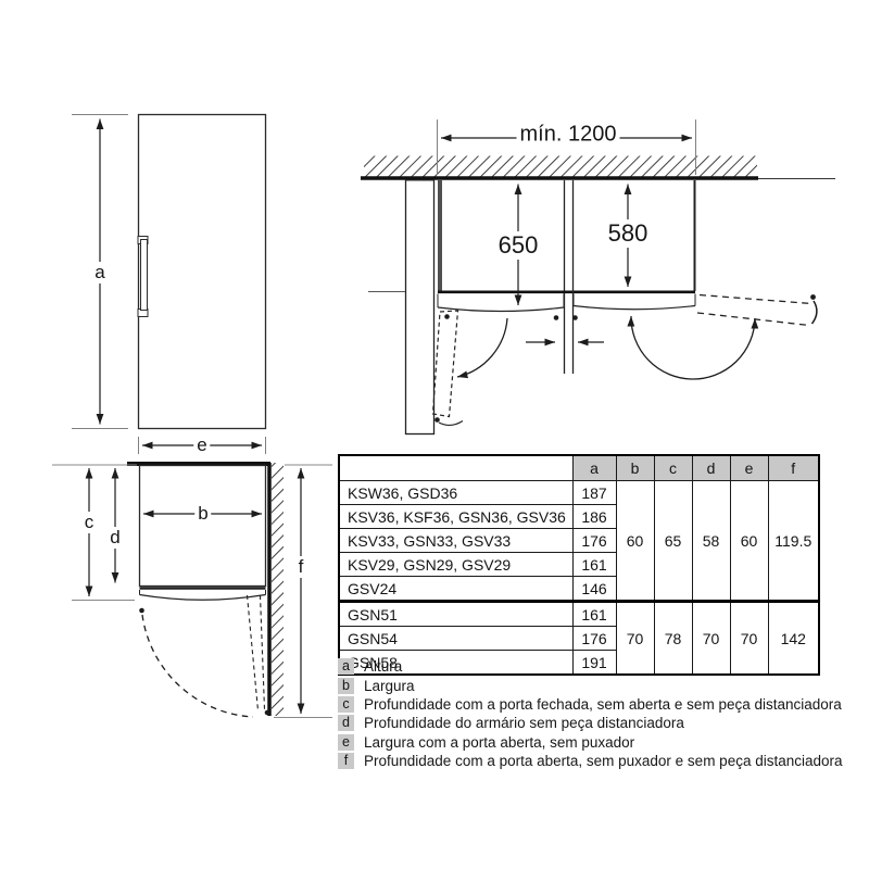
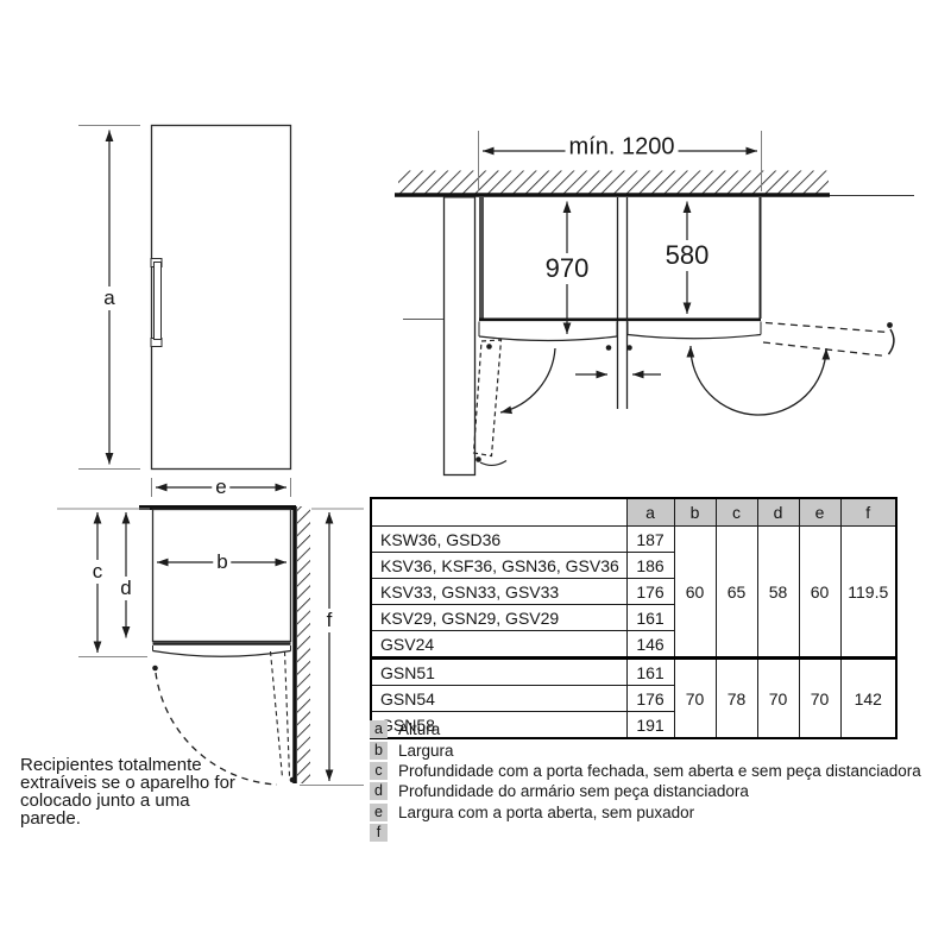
  a
  mín. 1200
- 650
+ 970
  580
  e
  b
  c
  d
  f
+ Recipientes totalmente extraíveis se o aparelho for colocado junto a uma parede.
  	a	b	c	d	e	f
  KSW36, GSD36	187	60	65	58	60	119.5
  KSV36, KSF36, GSN36, GSV36	186
  KSV33, GSN33, GSV33	176
  KSV29, GSN29, GSV29	161
  GSV24	146
  GSN51	161	70	78	70	70	142
  GSN54	176
  SN58	191
  a
  Altura
  b
  Largura
  c
  Profundidade com a porta fechada, sem aberta e sem peça distanciadora
  d
  Profundidade do armário sem peça distanciadora
  e
  Largura com a porta aberta, sem puxador
  f
- Profundidade com a porta aberta, sem puxador e sem peça distanciadora
